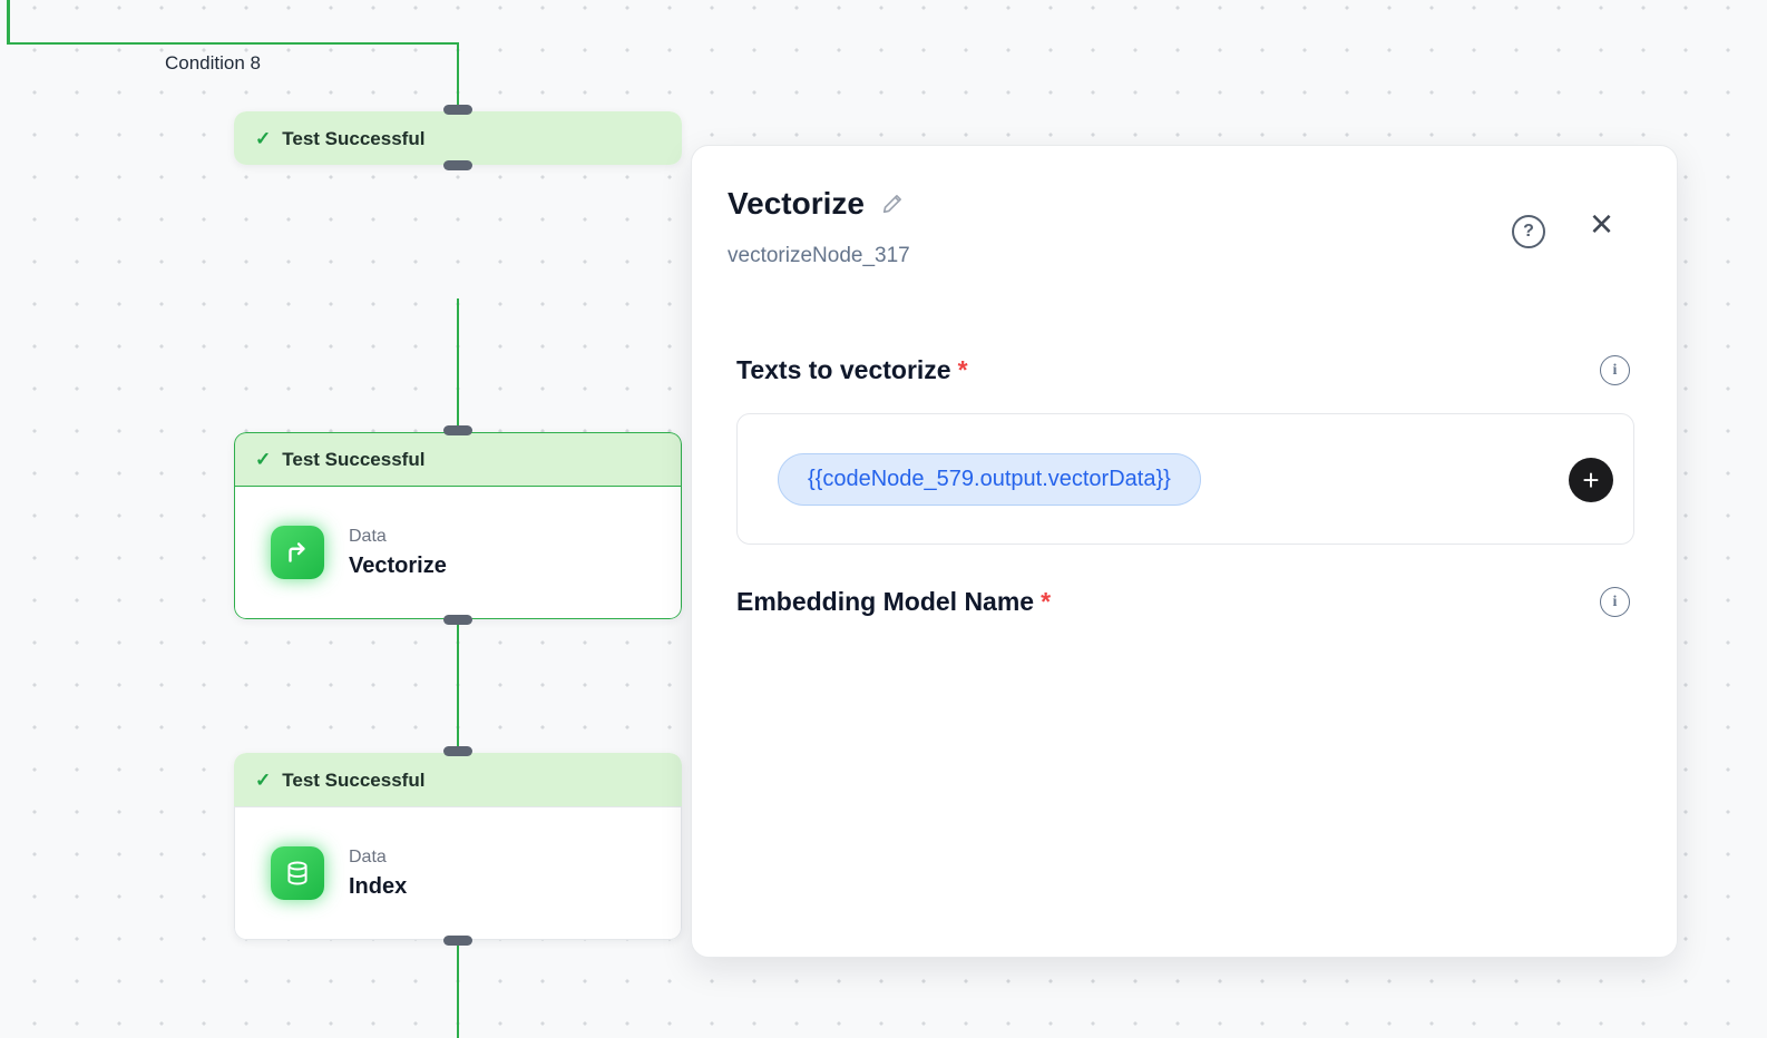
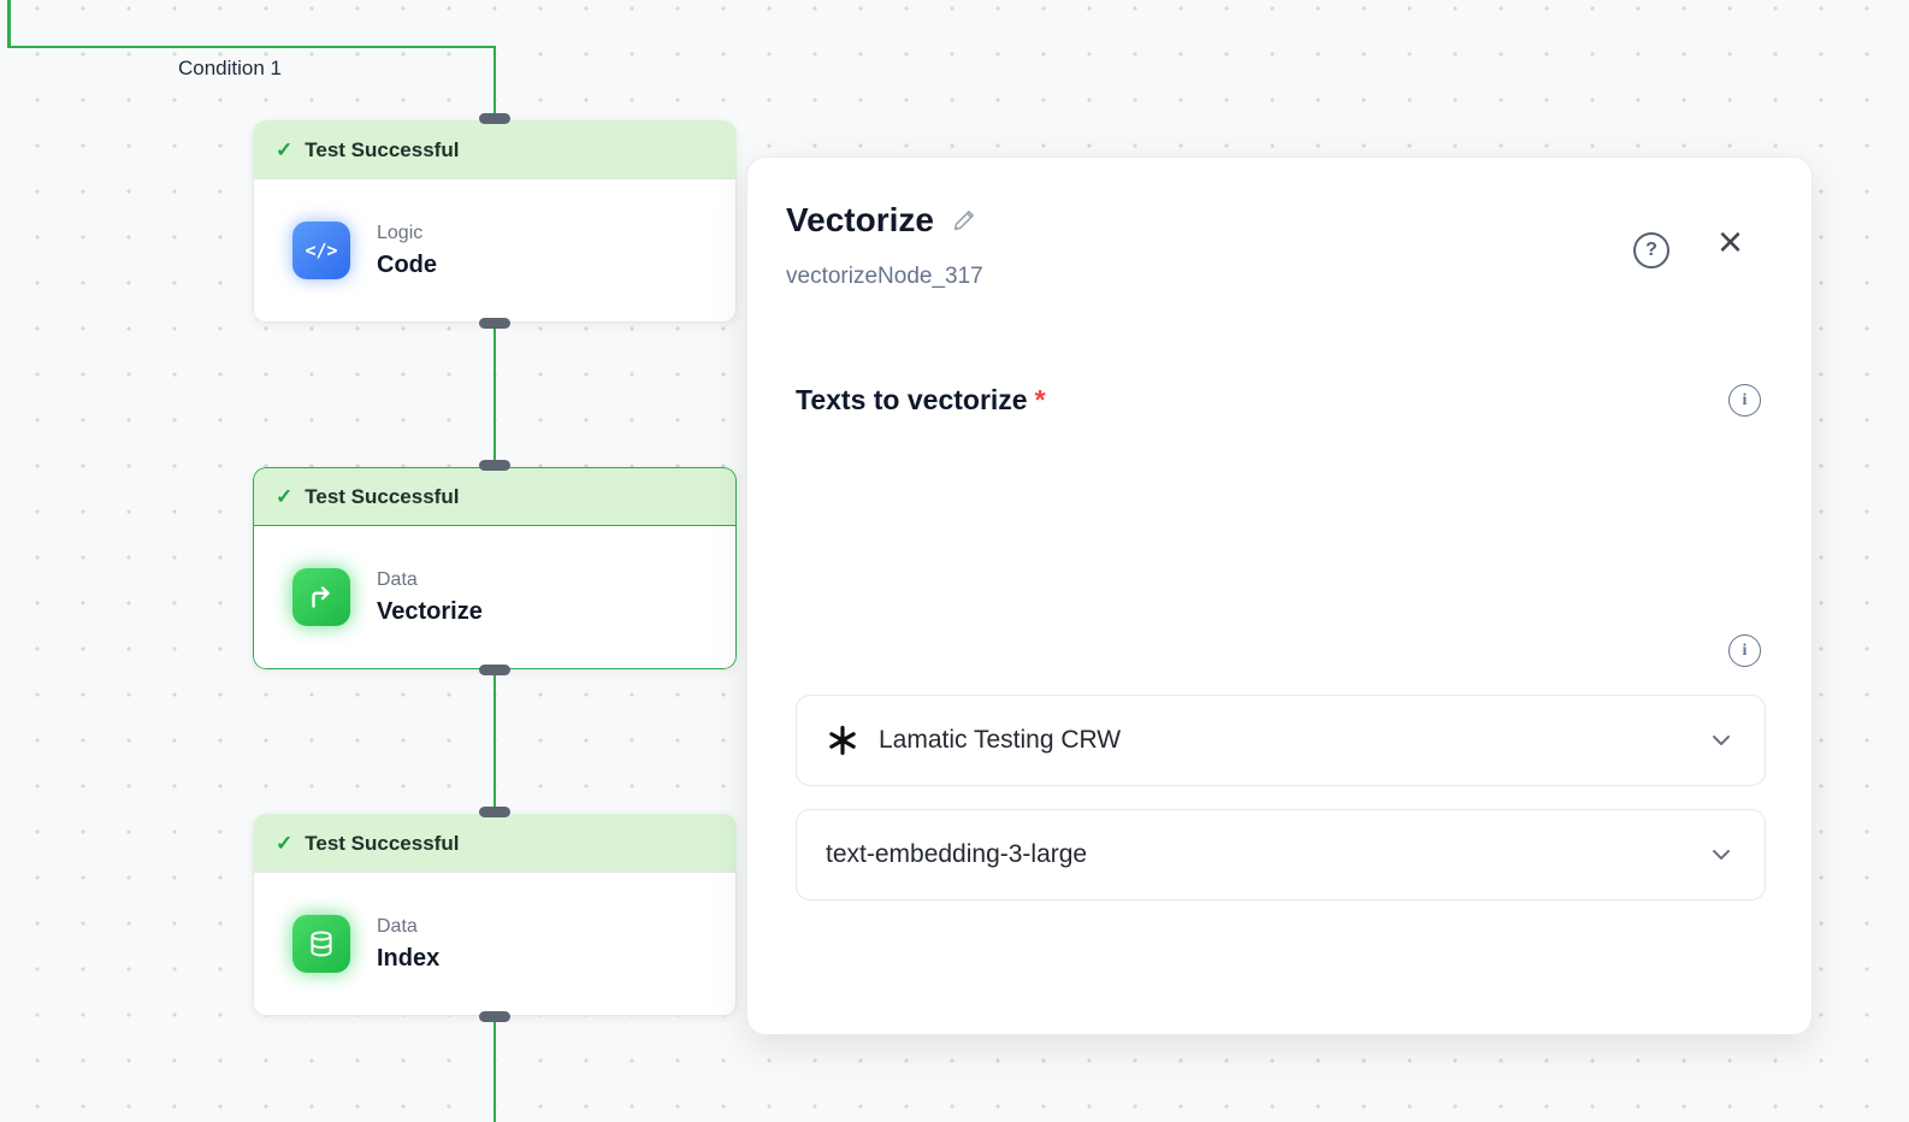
- Condition 8
+ Condition 1
  ✓
  Test Successful
+ </>
+ Logic
+ Code
  ✓
  Test Successful
  Data
  Vectorize
  ✓
  Test Successful
  Data
  Index
  Vectorize
  vectorizeNode_317
  ?
  ×
  Texts to vectorize *
  i
- {{codeNode_579.output.vectorData}}
- +
- Embedding Model Name *
  i
+ Lamatic Testing CRW
+ text-embedding-3-large
